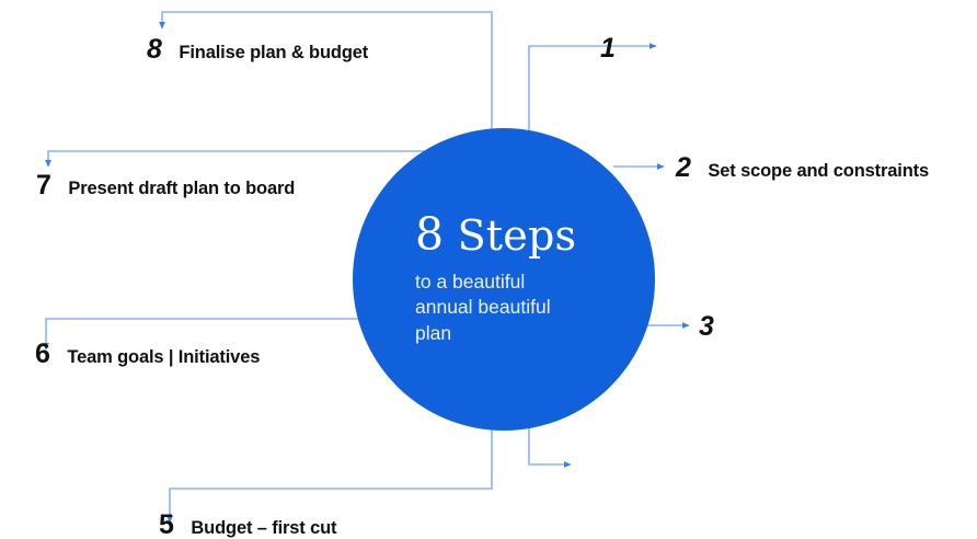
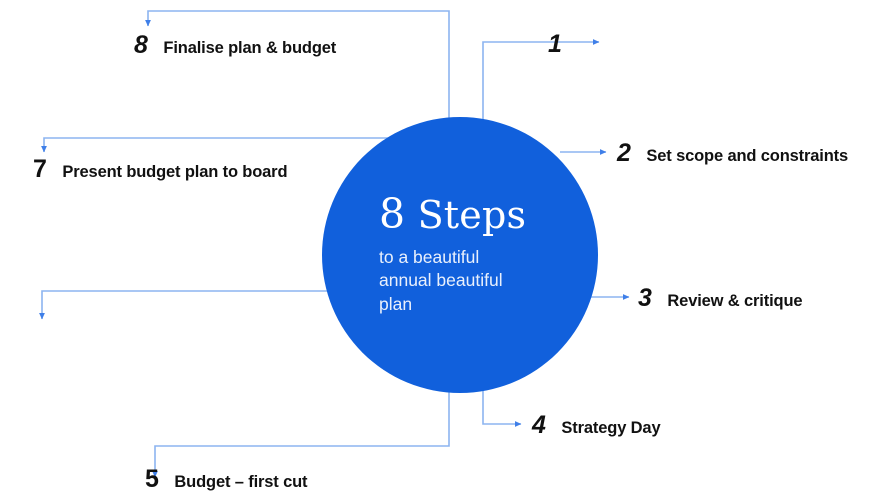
  8 Steps
  to a beautiful annual beautiful plan
  1
  2
  Set scope and constraints
  3
+ Review & critique
+ 4
+ Strategy Day
  5
  Budget – first cut
- 6
- Team goals | Initiatives
  7
- Present draft plan to board
+ Present budget plan to board
  8
  Finalise plan & budget
